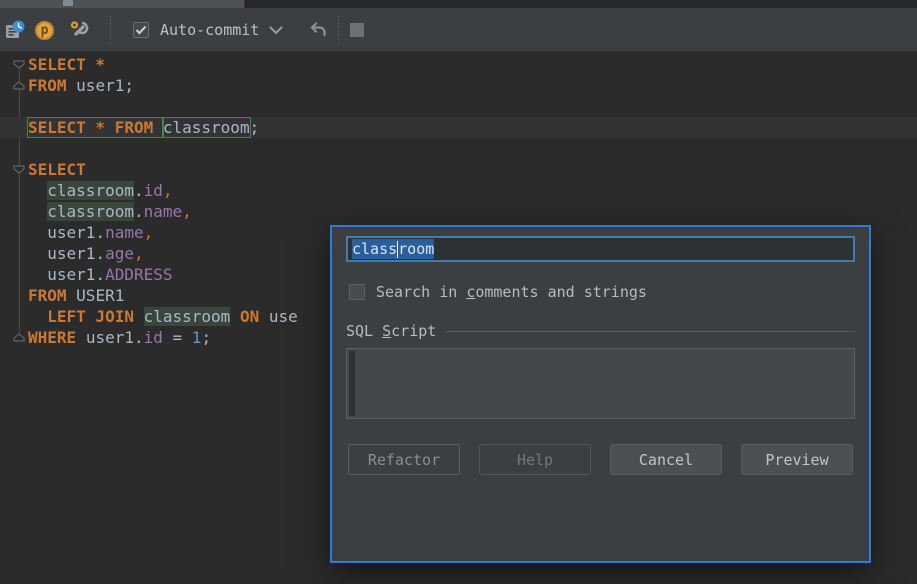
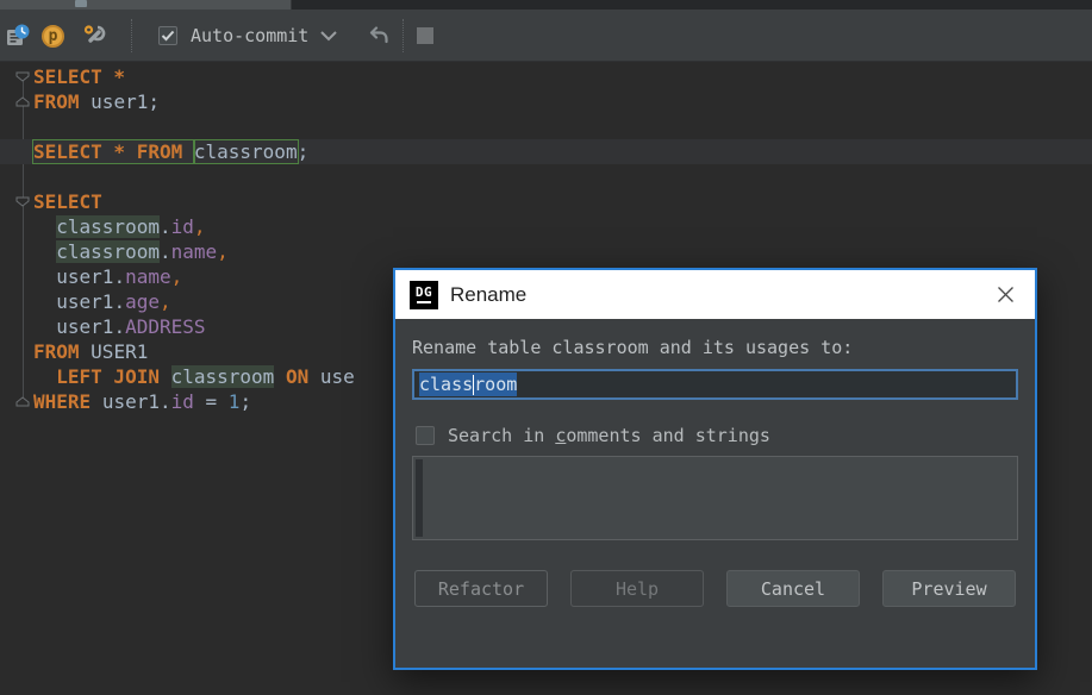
  p
  Auto-commit
  SELECT *
  FROM user1;
  SELECT * FROM classroom;
  SELECT
  classroom.id,
  classroom.name,
  user1.name,
  user1.age,
  user1.ADDRESS
  FROM USER1
  LEFT JOIN classroom ON use
  WHERE user1.id = 1;
+ DG
+ Rename
+ Rename table classroom and its usages to:
  class
  room
  Search in comments and strings
- SQL Script
  Refactor
  Help
  Cancel
  Preview
